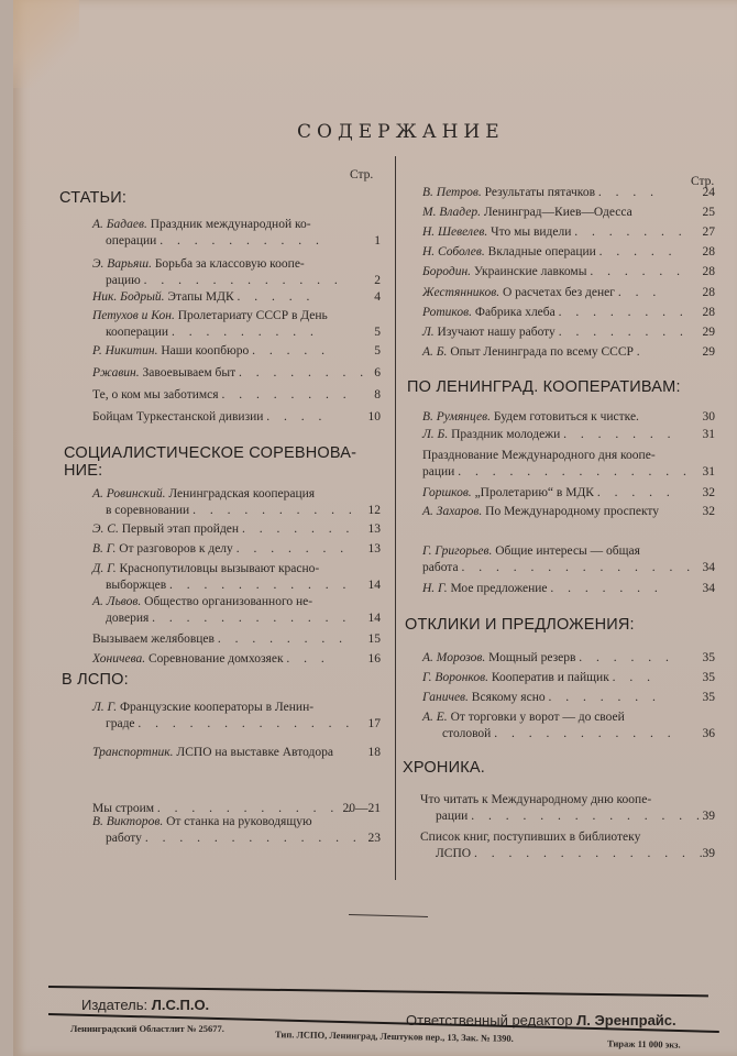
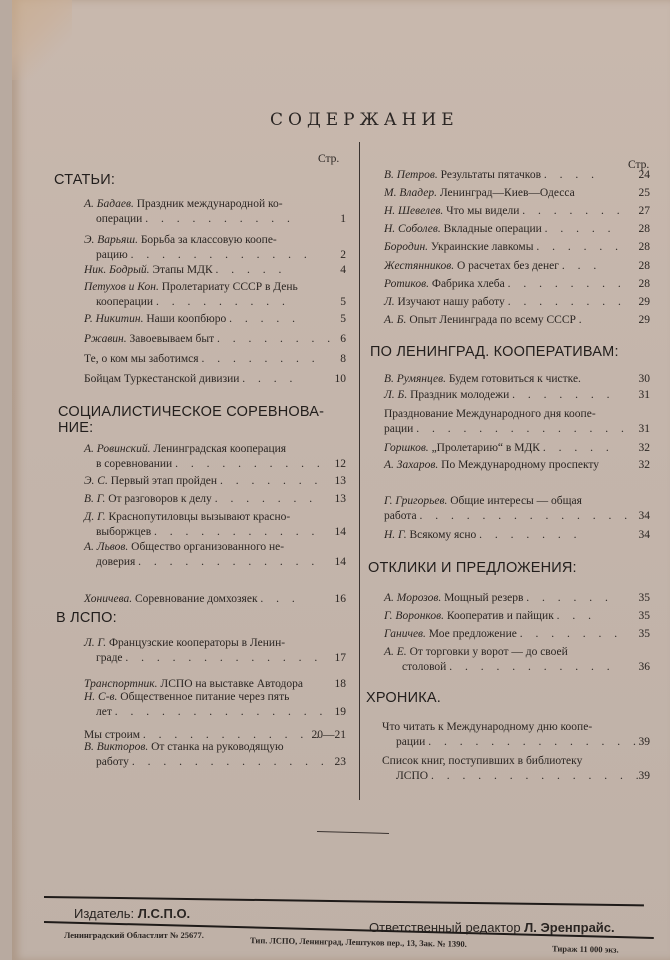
  СОДЕРЖАНИЕ
  Стр.
  СТАТЬИ:
  А. Бадаев. Праздник международной ко-
  операции . . . . . . . . . .
  1
  Э. Варьяш. Борьба за классовую коопе-
  рацию . . . . . . . . . . . .
  2
  Ник. Бодрый. Этапы МДК . . . . .
  4
  Петухов и Кон. Пролетариату СССР в День
  кооперации . . . . . . . . .
  5
  Р. Никитин. Наши коопбюро . . . . .
  5
  Ржавин. Завоевываем быт . . . . . . . .
  6
  Те, о ком мы заботимся . . . . . . . .
  8
  Бойцам Туркестанской дивизии . . . .
  10
  СОЦИАЛИСТИЧЕСКОЕ СОРЕВНОВА-
  НИЕ:
  А. Ровинский. Ленинградская кооперация
  в соревновании . . . . . . . . . .
  12
  Э. С. Первый этап пройден . . . . . . .
  13
  В. Г. От разговоров к делу . . . . . . .
  13
  Д. Г. Краснопутиловцы вызывают красно-
  выборжцев . . . . . . . . . . .
  14
  А. Львов. Общество организованного не-
  доверия . . . . . . . . . . . .
  14
- Вызываем желябовцев . . . . . . . .
- 15
  Хоничева. Соревнование домхозяек . . .
  16
  В ЛСПО:
  Л. Г. Французские кооператоры в Ленин-
  граде . . . . . . . . . . . . .
  17
  Транспортник. ЛСПО на выставке Автодора
  18
+ Н. С-в. Общественное питание через пять
+ лет . . . . . . . . . . . . . .
+ 19
  Мы строим . . . . . . . . . . . .
  20—21
  В. Викторов. От станка на руководящую
  работу . . . . . . . . . . . . .
  23
  Стр.
  В. Петров. Результаты пятачков . . . .
  24
  М. Владер. Ленинград—Киев—Одесса
  25
  Н. Шевелев. Что мы видели . . . . . . .
  27
  Н. Соболев. Вкладные операции . . . . .
  28
  Бородин. Украинские лавкомы . . . . . .
  28
  Жестянников. О расчетах без денег . . .
  28
  Ротиков. Фабрика хлеба . . . . . . . .
  28
  Л. Изучают нашу работу . . . . . . . .
  29
  А. Б. Опыт Ленинграда по всему СССР .
  29
  ПО ЛЕНИНГРАД. КООПЕРАТИВАМ:
  В. Румянцев. Будем готовиться к чистке.
  30
  Л. Б. Праздник молодежи . . . . . . .
  31
  Празднование Международного дня коопе-
  рации . . . . . . . . . . . . . .
  31
  Горшков. „Пролетарию“ в МДК . . . . .
  32
  А. Захаров. По Международному проспекту
  32
  Г. Григорьев. Общие интересы — общая
  работа . . . . . . . . . . . . . .
  34
- Н. Г. Мое предложение . . . . . . .
+ Н. Г. Всякому ясно . . . . . . .
  34
  ОТКЛИКИ И ПРЕДЛОЖЕНИЯ:
  А. Морозов. Мощный резерв . . . . . .
  35
  Г. Воронков. Кооператив и пайщик . . .
  35
- Ганичев. Всякому ясно . . . . . . .
+ Ганичев. Мое предложение . . . . . . .
  35
  А. Е. От торговки у ворот — до своей
  столовой . . . . . . . . . . .
  36
  ХРОНИКА.
  Что читать к Международному дню коопе-
  рации . . . . . . . . . . . . . .
  39
  Список книг, поступивших в библиотеку
  ЛСПО . . . . . . . . . . . . . .
  39
  Издатель: Л.С.П.О.
  Ответственный редактор Л. Эренпрайс.
  Ленинградский Областлит № 25677.
  Тип. ЛСПО, Ленинград, Лештуков пер., 13, Зак. № 1390.
  Тираж 11 000 экз.
